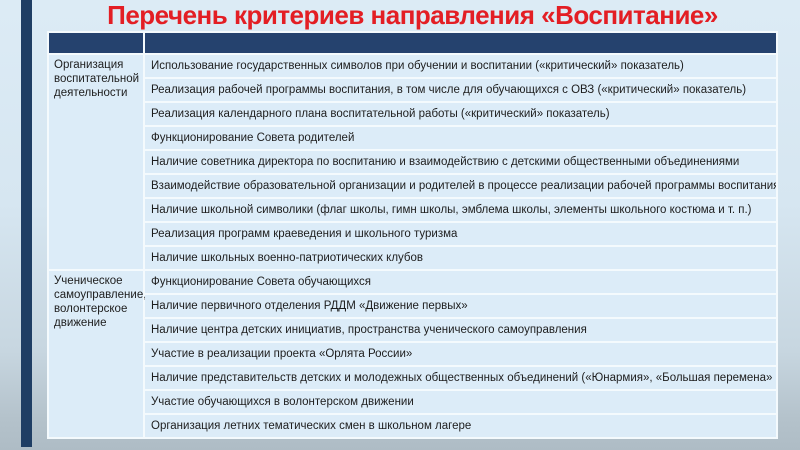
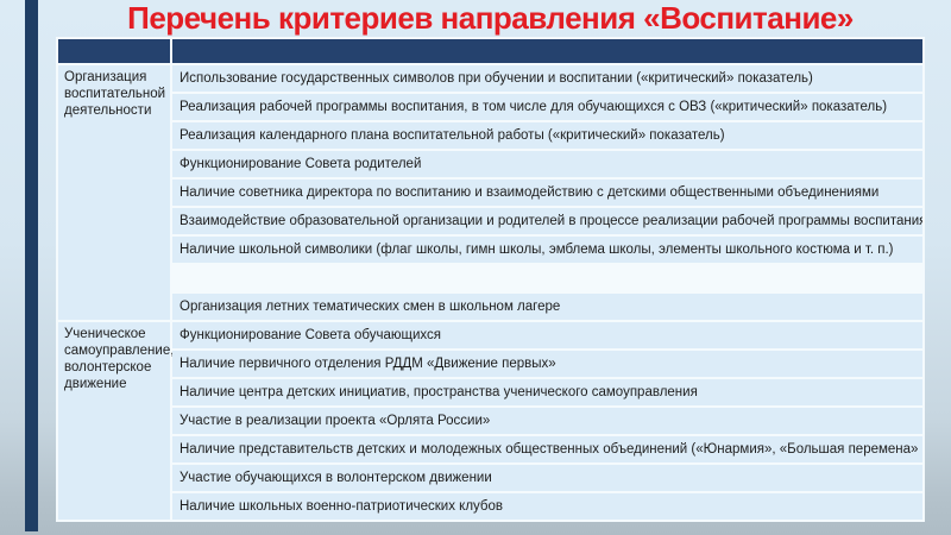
  Перечень критериев направления «Воспитание»
  Организация воспитательной деятельности
  Использование государственных символов при обучении и воспитании («критический» показатель)
  Реализация рабочей программы воспитания, в том числе для обучающихся с ОВЗ («критический» показатель)
  Реализация календарного плана воспитательной работы («критический» показатель)
  Функционирование Совета родителей
  Наличие советника директора по воспитанию и взаимодействию с детскими общественными объединениями
  Взаимодействие образовательной организации и родителей в процессе реализации рабочей программы воспитани
  Наличие школьной символики (флаг школы, гимн школы, эмблема школы, элементы школьного костюма и т. п.)
- Реализация программ краеведения и школьного туризма
- Наличие школьных военно-патриотических клубов
+ Организация летних тематических смен в школьном лагере
  Ученическое самоуправление волонтерское движение
  Функционирование Совета обучающихся
  Наличие первичного отделения РДДМ «Движение первых»
  Наличие центра детских инициатив, пространства ученического самоуправления
  Участие в реализации проекта «Орлята России»
  Наличие представительств детских и молодежных общественных объединений («Юнармия», «Большая перемена»
  Участие обучающихся в волонтерском движении
- Организация летних тематических смен в школьном лагере
+ Наличие школьных военно-патриотических клубов
